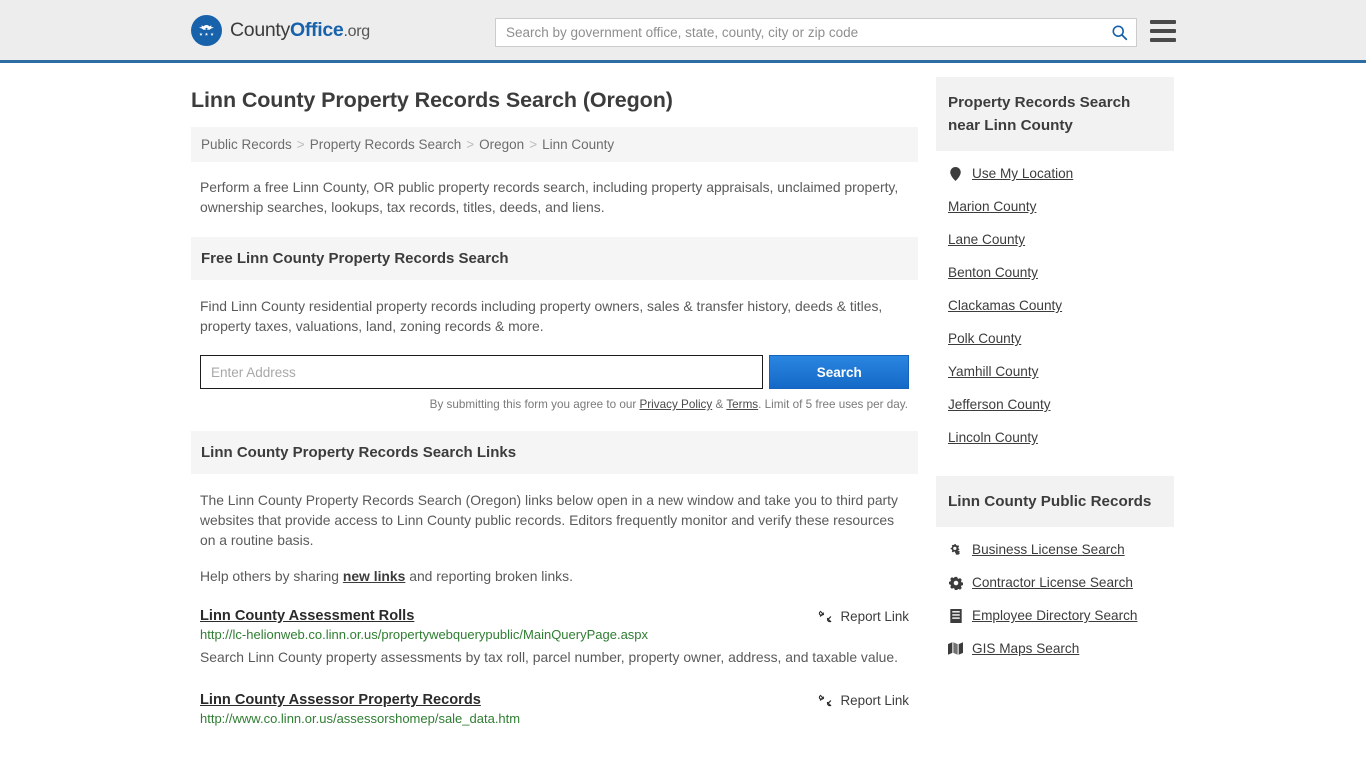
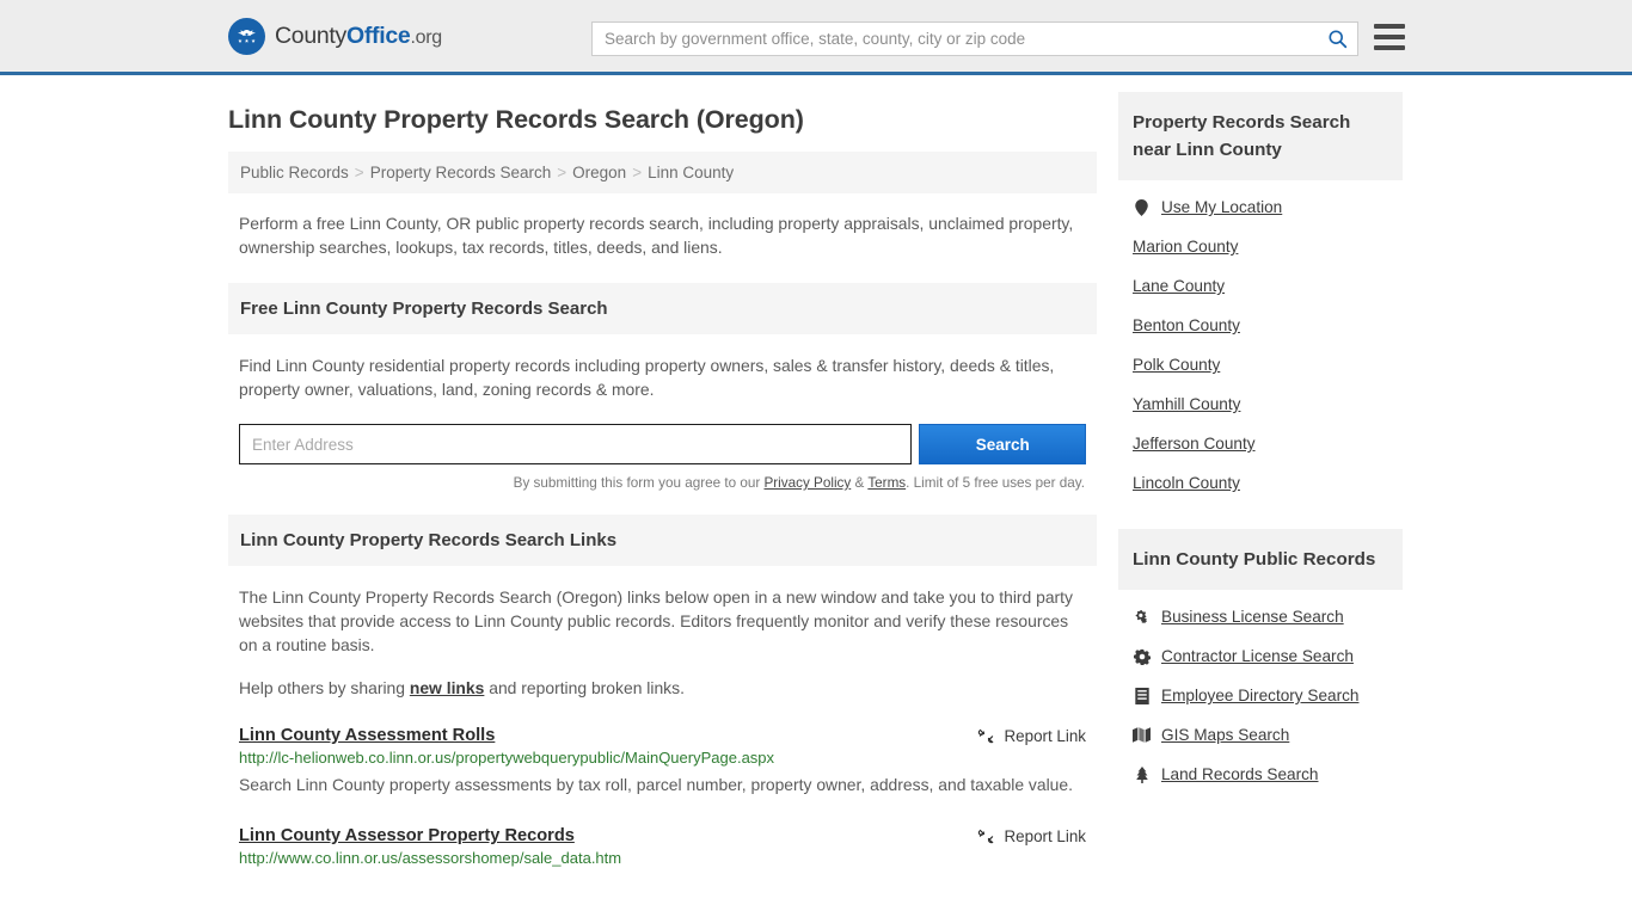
  CountyOffice.org
  Search by government office, state, county, city or zip code
  Linn County Property Records Search (Oregon)
  Public Records > Property Records Search > Oregon > Linn County
  Perform a free Linn County, OR public property records search, including property appraisals, unclaimed property, ownership searches, lookups, tax records, titles, deeds, and liens.
  Free Linn County Property Records Search
- Find Linn County residential property records including property owners, sales & transfer history, deeds & titles, property taxes, valuations, land, zoning records & more.
+ Find Linn County residential property records including property owners, sales & transfer history, deeds & titles, property owner, valuations, land, zoning records & more.
  Enter Address
  Search
  By submitting this form you agree to our Privacy Policy & Terms. Limit of 5 free uses per day.
  Linn County Property Records Search Links
  The Linn County Property Records Search (Oregon) links below open in a new window and take you to third party websites that provide access to Linn County public records. Editors frequently monitor and verify these resources on a routine basis.
  Help others by sharing new links and reporting broken links.
  Linn County Assessment Rolls
  Report Link
  http://lc-helionweb.co.linn.or.us/propertywebquerypublic/MainQueryPage.aspx
  Search Linn County property assessments by tax roll, parcel number, property owner, address, and taxable value.
  Linn County Assessor Property Records
  Report Link
  http://www.co.linn.or.us/assessorshomep/sale_data.htm
  Property Records Search near Linn County
  Use My Location
  Marion County
  Lane County
  Benton County
- Clackamas County
  Polk County
  Yamhill County
  Jefferson County
  Lincoln County
  Linn County Public Records
  Business License Search
  Contractor License Search
  Employee Directory Search
  GIS Maps Search
+ Land Records Search
